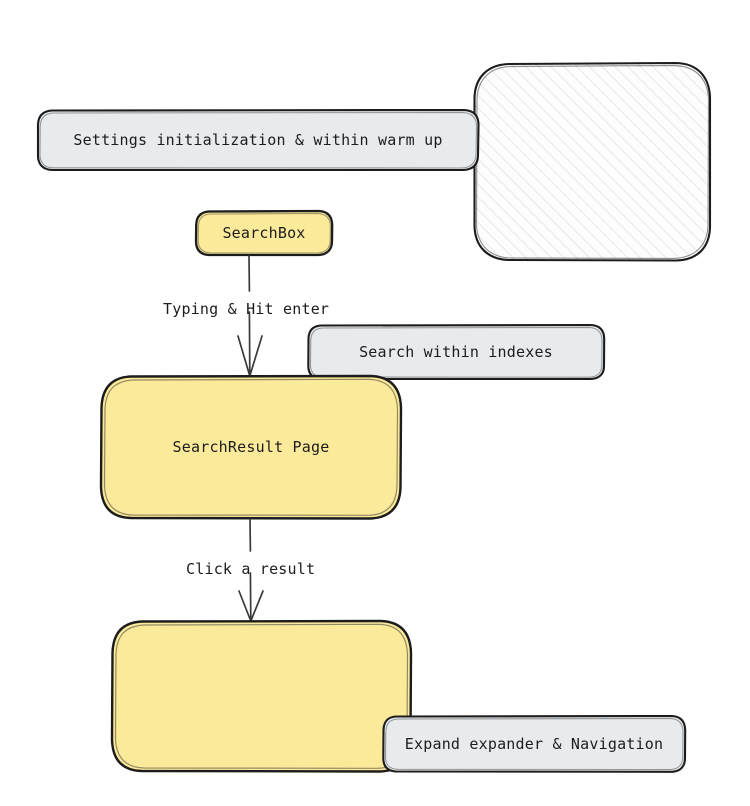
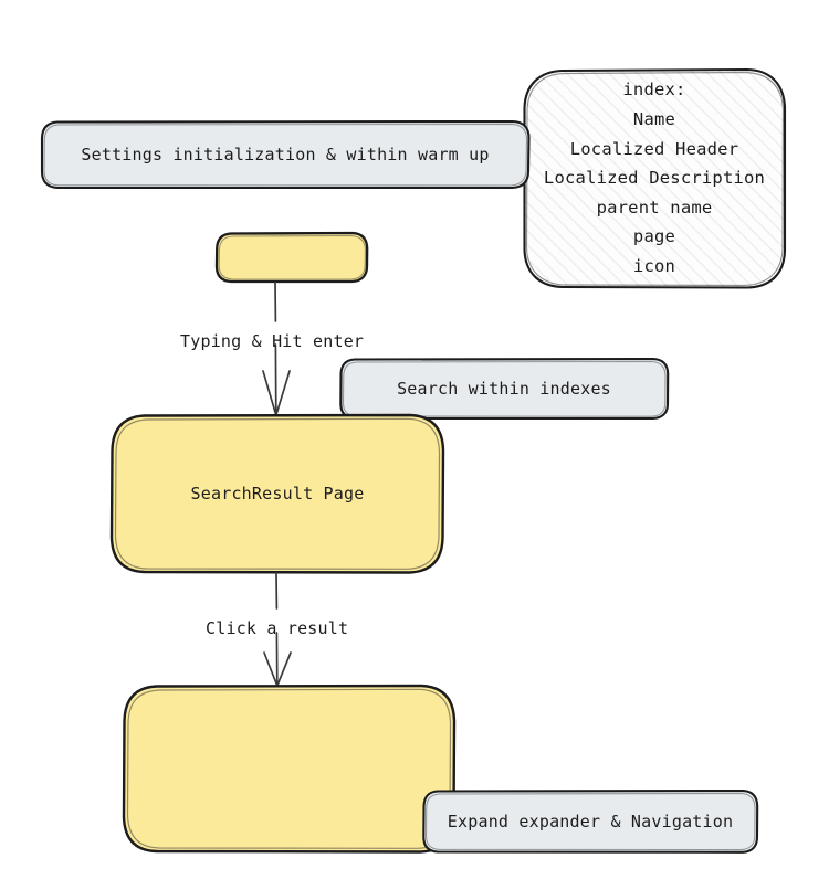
+ index:
+ Name
+ Localized Header
+ Localized Description
+ parent name
+ page
+ icon
  Settings initialization & within warm up
  Search within indexes
  Expand expander & Navigation
- SearchBox
  SearchResult Page
  Typing & Hit enter
  Click a result
